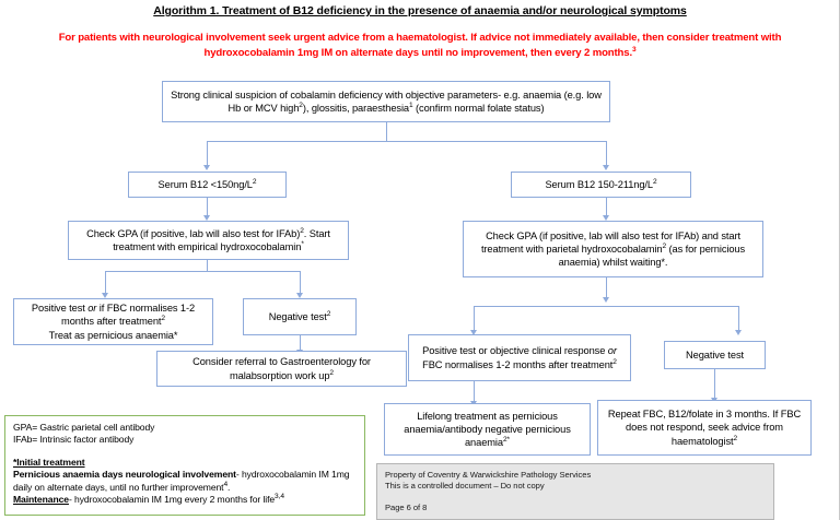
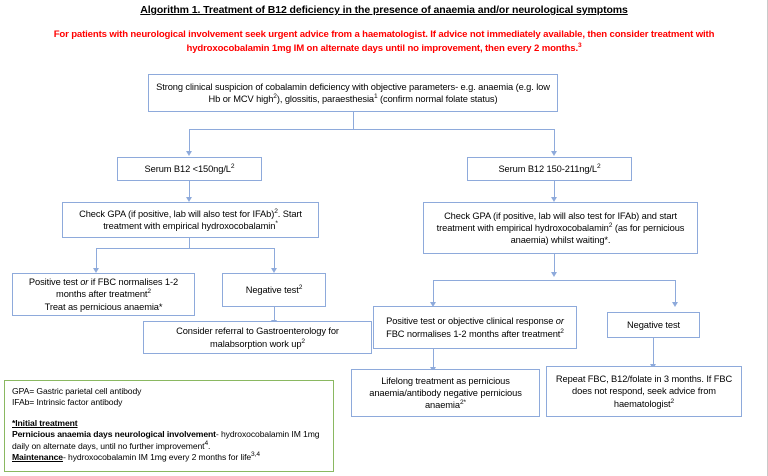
  Algorithm 1. Treatment of B12 deficiency in the presence of anaemia and/or neurological symptoms
  For patients with neurological involvement seek urgent advice from a haematologist. If advice not immediately available, then consider treatment with hydroxocobalamin 1mg IM on alternate days until no improvement, then every 2 months.
  Strong clinical suspicion of cobalamin deficiency with objective parameters- e.g. anaemia (e.g. low Hb or MCV high ), glossitis, paraesthesia (confirm normal folate status)
  Serum B12 <150ng/L
  Serum B12 150-211ng/L
  Check GPA (if positive, lab will also test for IFAb) . Start treatment with empirical hydroxocobalamin
- Check GPA (if positive, lab will also test for IFAb) and start treatment with parietal hydroxocobalamin (as for pernicious anaemia) whilst waiting*.
+ Check GPA (if positive, lab will also test for IFAb) and start treatment with empirical hydroxocobalamin (as for pernicious anaemia) whilst waiting*.
  Positive test or if FBC normalises 1-2 months after treatment
  Treat as pernicious anaemia*
  Negative test
  Consider referral to Gastroenterology for malabsorption work up
  Positive test or objective clinical response or FBC normalises 1-2 months after treatment
  Negative test
  Lifelong treatment as pernicious anaemia/antibody negative pernicious anaemia
  Repeat FBC, B12/folate in 3 months. If FBC does not respond, seek advice from haematologist
  GPA= Gastric parietal cell antibody
  IFAb= Intrinsic factor antibody
  *Initial treatment
  Pernicious anaemia days neurological involvement- hydroxocobalamin IM 1mg daily on alternate days, until no further improvement .
  Maintenance- hydroxocobalamin IM 1mg every 2 months for life
- Property of Coventry & Warwickshire Pathology Services
- This is a controlled document – Do not copy
- Page 6 of 8
